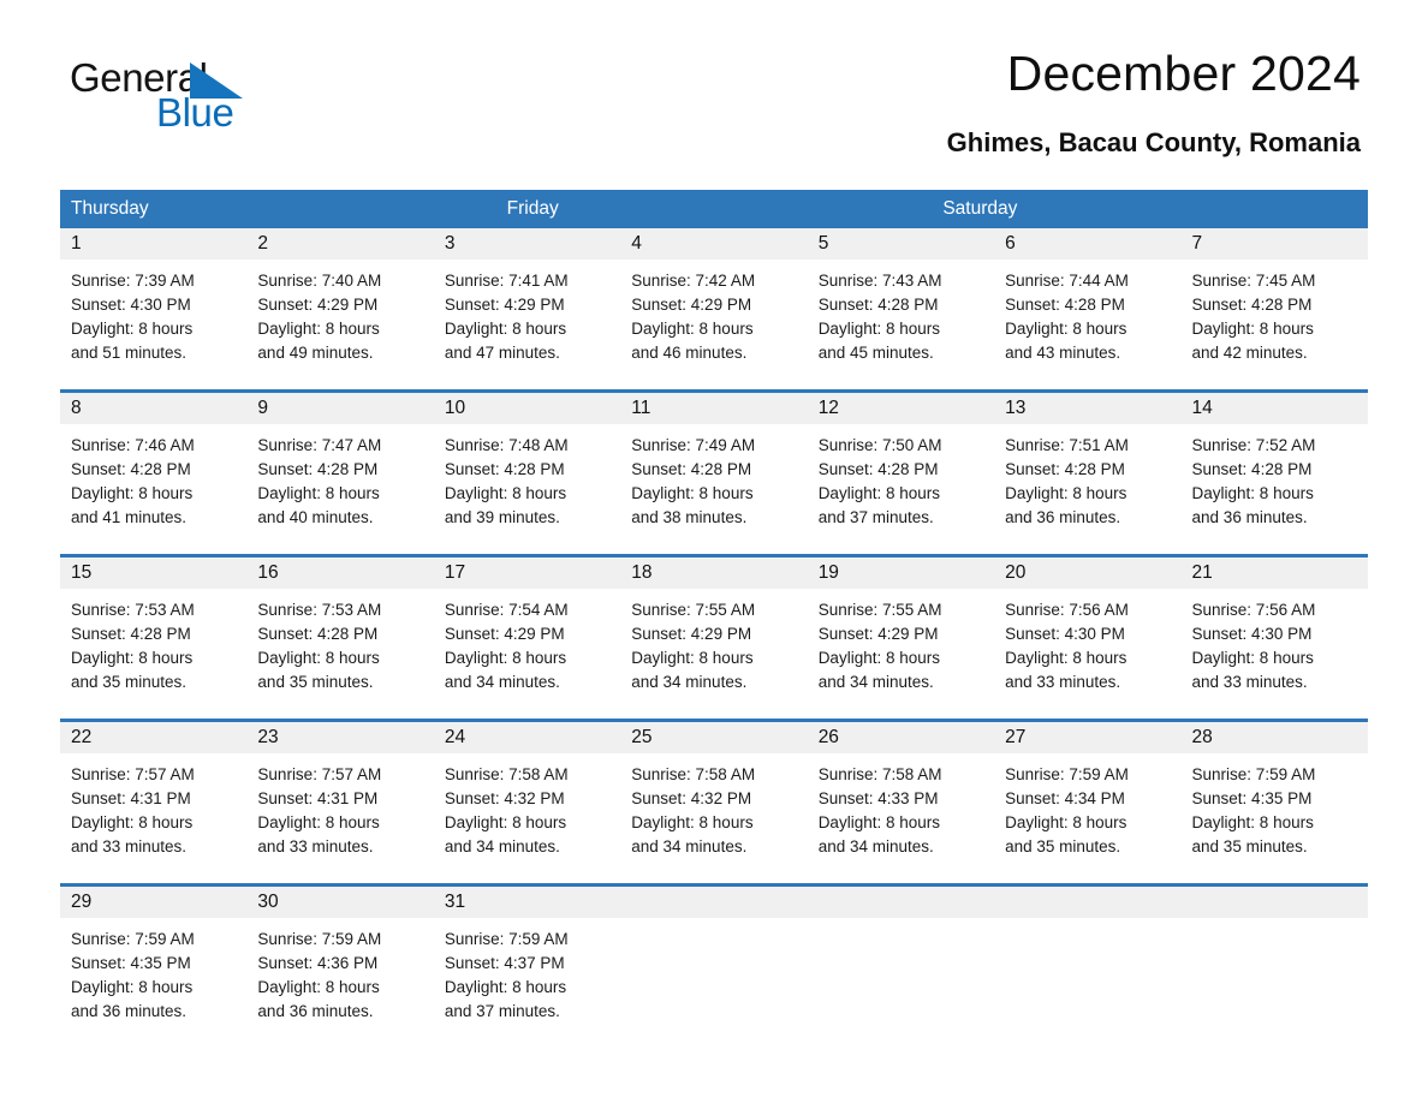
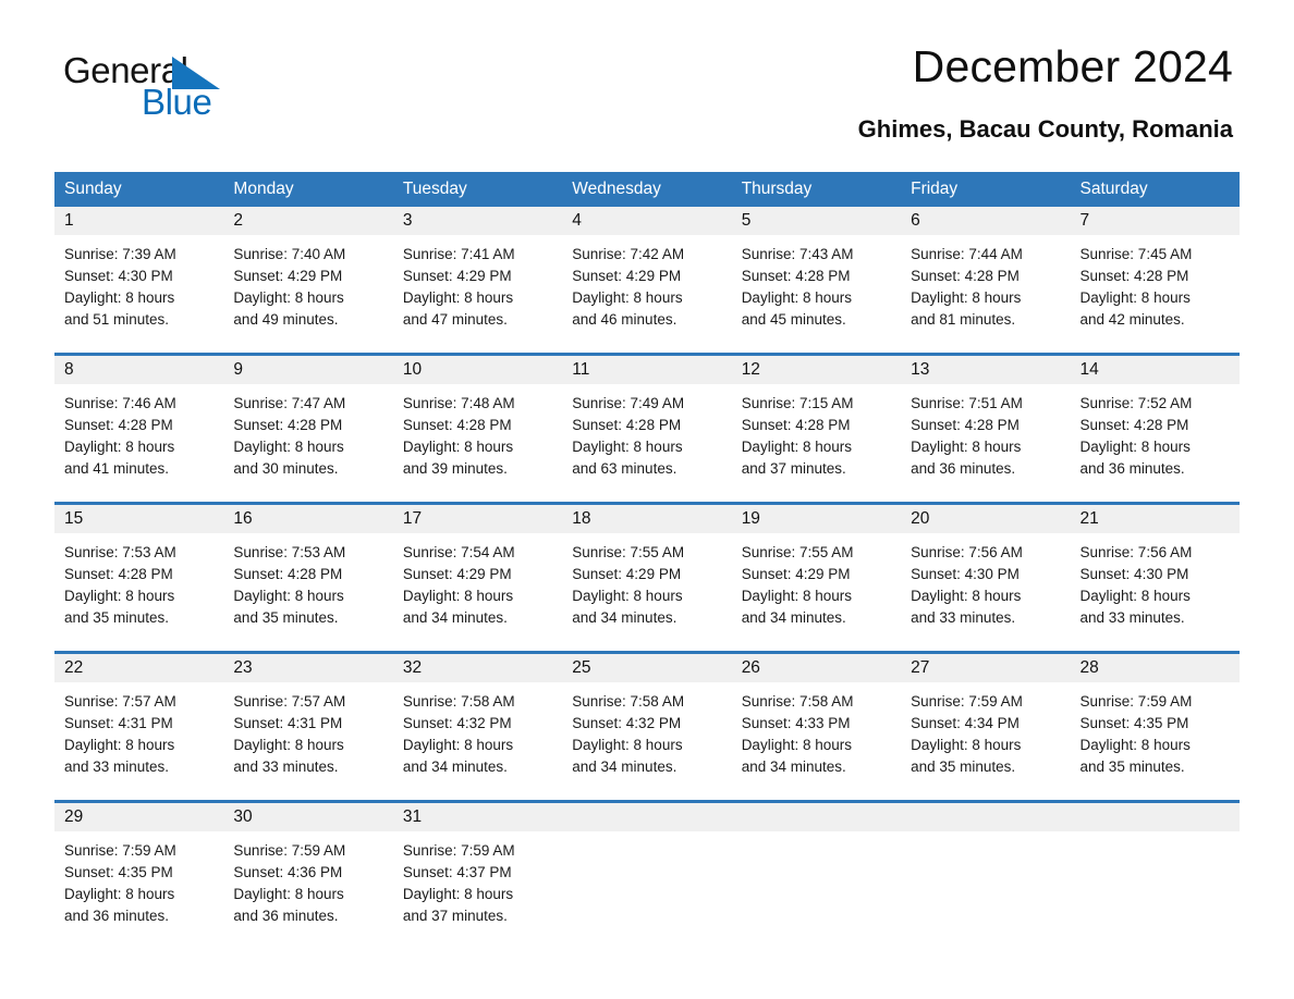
  General
  Blue
  December 2024
  Ghimes, Bacau County, Romania
+ Sunday
+ Monday
+ Tuesday
+ Wednesday
  Thursday
  Friday
  Saturday
  1
  Sunrise: 7:39 AM
  Sunset: 4:30 PM
  Daylight: 8 hours
  and 51 minutes.
  2
  Sunrise: 7:40 AM
  Sunset: 4:29 PM
  Daylight: 8 hours
  and 49 minutes.
  3
  Sunrise: 7:41 AM
  Sunset: 4:29 PM
  Daylight: 8 hours
  and 47 minutes.
  4
  Sunrise: 7:42 AM
  Sunset: 4:29 PM
  Daylight: 8 hours
  and 46 minutes.
  5
  Sunrise: 7:43 AM
  Sunset: 4:28 PM
  Daylight: 8 hours
  and 45 minutes.
  6
  Sunrise: 7:44 AM
  Sunset: 4:28 PM
  Daylight: 8 hours
- and 43 minutes.
+ and 81 minutes.
  7
  Sunrise: 7:45 AM
  Sunset: 4:28 PM
  Daylight: 8 hours
  and 42 minutes.
  8
  Sunrise: 7:46 AM
  Sunset: 4:28 PM
  Daylight: 8 hours
  and 41 minutes.
  9
  Sunrise: 7:47 AM
  Sunset: 4:28 PM
  Daylight: 8 hours
- and 40 minutes.
+ and 30 minutes.
  10
  Sunrise: 7:48 AM
  Sunset: 4:28 PM
  Daylight: 8 hours
  and 39 minutes.
  11
  Sunrise: 7:49 AM
  Sunset: 4:28 PM
  Daylight: 8 hours
- and 38 minutes.
+ and 63 minutes.
  12
- Sunrise: 7:50 AM
+ Sunrise: 7:15 AM
  Sunset: 4:28 PM
  Daylight: 8 hours
  and 37 minutes.
  13
  Sunrise: 7:51 AM
  Sunset: 4:28 PM
  Daylight: 8 hours
  and 36 minutes.
  14
  Sunrise: 7:52 AM
  Sunset: 4:28 PM
  Daylight: 8 hours
  and 36 minutes.
  15
  Sunrise: 7:53 AM
  Sunset: 4:28 PM
  Daylight: 8 hours
  and 35 minutes.
  16
  Sunrise: 7:53 AM
  Sunset: 4:28 PM
  Daylight: 8 hours
  and 35 minutes.
  17
  Sunrise: 7:54 AM
  Sunset: 4:29 PM
  Daylight: 8 hours
  and 34 minutes.
  18
  Sunrise: 7:55 AM
  Sunset: 4:29 PM
  Daylight: 8 hours
  and 34 minutes.
  19
  Sunrise: 7:55 AM
  Sunset: 4:29 PM
  Daylight: 8 hours
  and 34 minutes.
  20
  Sunrise: 7:56 AM
  Sunset: 4:30 PM
  Daylight: 8 hours
  and 33 minutes.
  21
  Sunrise: 7:56 AM
  Sunset: 4:30 PM
  Daylight: 8 hours
  and 33 minutes.
  22
  Sunrise: 7:57 AM
  Sunset: 4:31 PM
  Daylight: 8 hours
  and 33 minutes.
  23
  Sunrise: 7:57 AM
  Sunset: 4:31 PM
  Daylight: 8 hours
  and 33 minutes.
- 24
+ 32
  Sunrise: 7:58 AM
  Sunset: 4:32 PM
  Daylight: 8 hours
  and 34 minutes.
  25
  Sunrise: 7:58 AM
  Sunset: 4:32 PM
  Daylight: 8 hours
  and 34 minutes.
  26
  Sunrise: 7:58 AM
  Sunset: 4:33 PM
  Daylight: 8 hours
  and 34 minutes.
  27
  Sunrise: 7:59 AM
  Sunset: 4:34 PM
  Daylight: 8 hours
  and 35 minutes.
  28
  Sunrise: 7:59 AM
  Sunset: 4:35 PM
  Daylight: 8 hours
  and 35 minutes.
  29
  Sunrise: 7:59 AM
  Sunset: 4:35 PM
  Daylight: 8 hours
  and 36 minutes.
  30
  Sunrise: 7:59 AM
  Sunset: 4:36 PM
  Daylight: 8 hours
  and 36 minutes.
  31
  Sunrise: 7:59 AM
  Sunset: 4:37 PM
  Daylight: 8 hours
  and 37 minutes.
